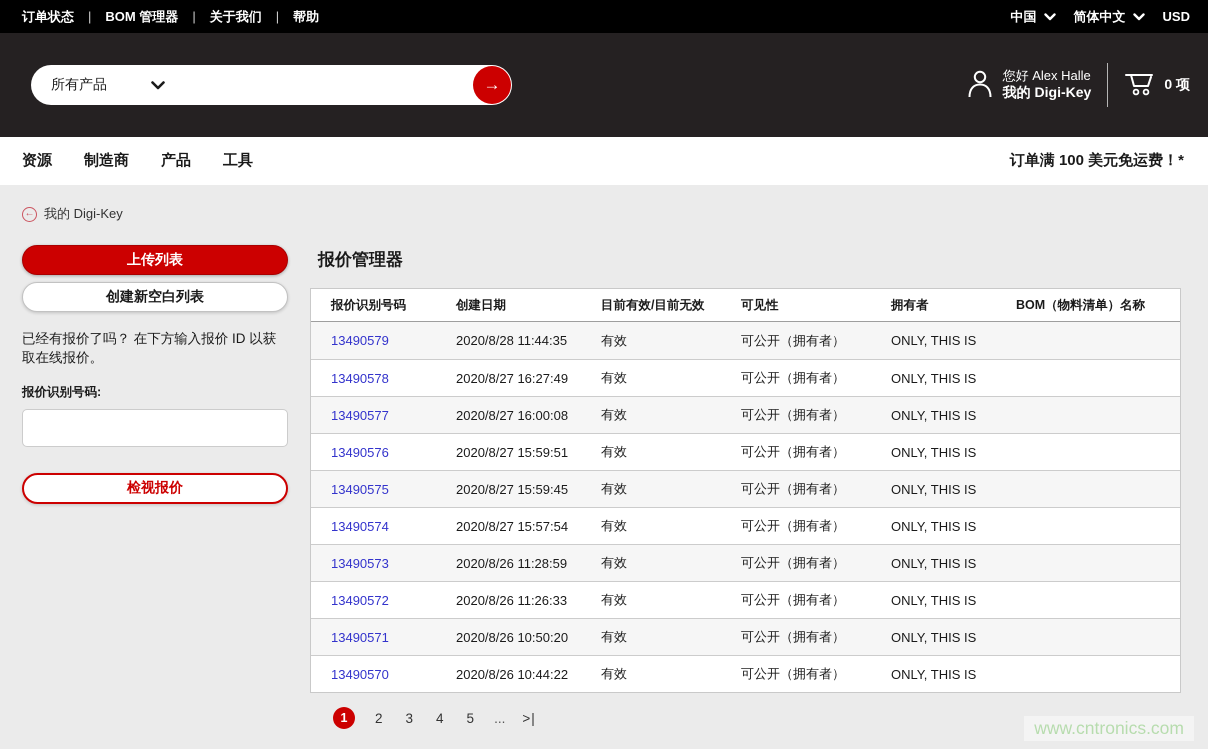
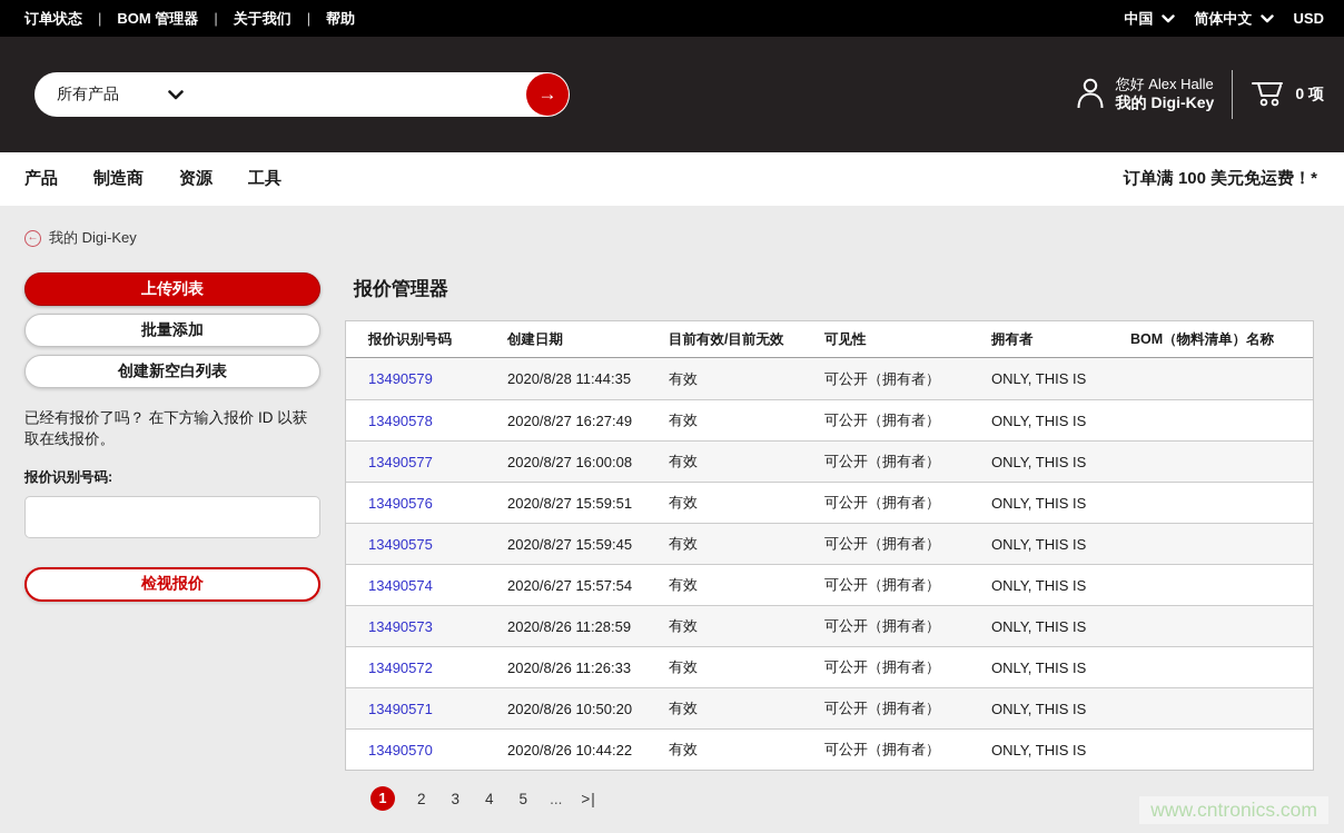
  订单状态
  BOM 管理器
  关于我们
  帮助
  中国
  简体中文
  USD
  所有产品
  →
  您好 Alex Halle
  我的 Digi-Key
  0 项
- 资源
+ 产品
  制造商
- 产品
+ 资源
  工具
  订单满 100 美元免运费！*
  ←
  我的 Digi-Key
  上传列表
+ 批量添加
  创建新空白列表
  已经有报价了吗？ 在下方输入报价 ID 以获取在线报价。
  报价识别号码:
  检视报价
  报价管理器
  报价识别号码
  创建日期
  目前有效/目前无效
  可见性
  拥有者
  BOM（物料清单）名称
  13490579
  2020/8/28 11:44:35
  有效
  可公开（拥有者）
  ONLY, THIS IS
  13490578
  2020/8/27 16:27:49
  有效
  可公开（拥有者）
  ONLY, THIS IS
  13490577
  2020/8/27 16:00:08
  有效
  可公开（拥有者）
  ONLY, THIS IS
  13490576
  2020/8/27 15:59:51
  有效
  可公开（拥有者）
  ONLY, THIS IS
  13490575
  2020/8/27 15:59:45
  有效
  可公开（拥有者）
  ONLY, THIS IS
  13490574
- 2020/8/27 15:57:54
+ 2020/6/27 15:57:54
  有效
  可公开（拥有者）
  ONLY, THIS IS
  13490573
  2020/8/26 11:28:59
  有效
  可公开（拥有者）
  ONLY, THIS IS
  13490572
  2020/8/26 11:26:33
  有效
  可公开（拥有者）
  ONLY, THIS IS
  13490571
  2020/8/26 10:50:20
  有效
  可公开（拥有者）
  ONLY, THIS IS
  13490570
  2020/8/26 10:44:22
  有效
  可公开（拥有者）
  ONLY, THIS IS
  1
  2
  3
  4
  5
  ...
  >|
  www.cntronics.com
